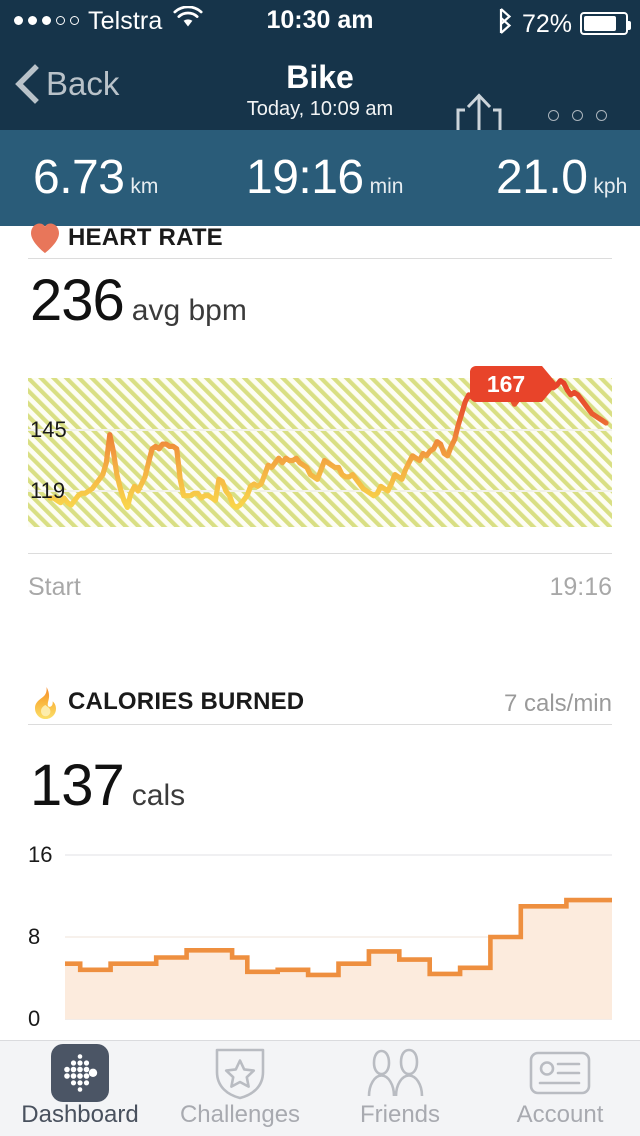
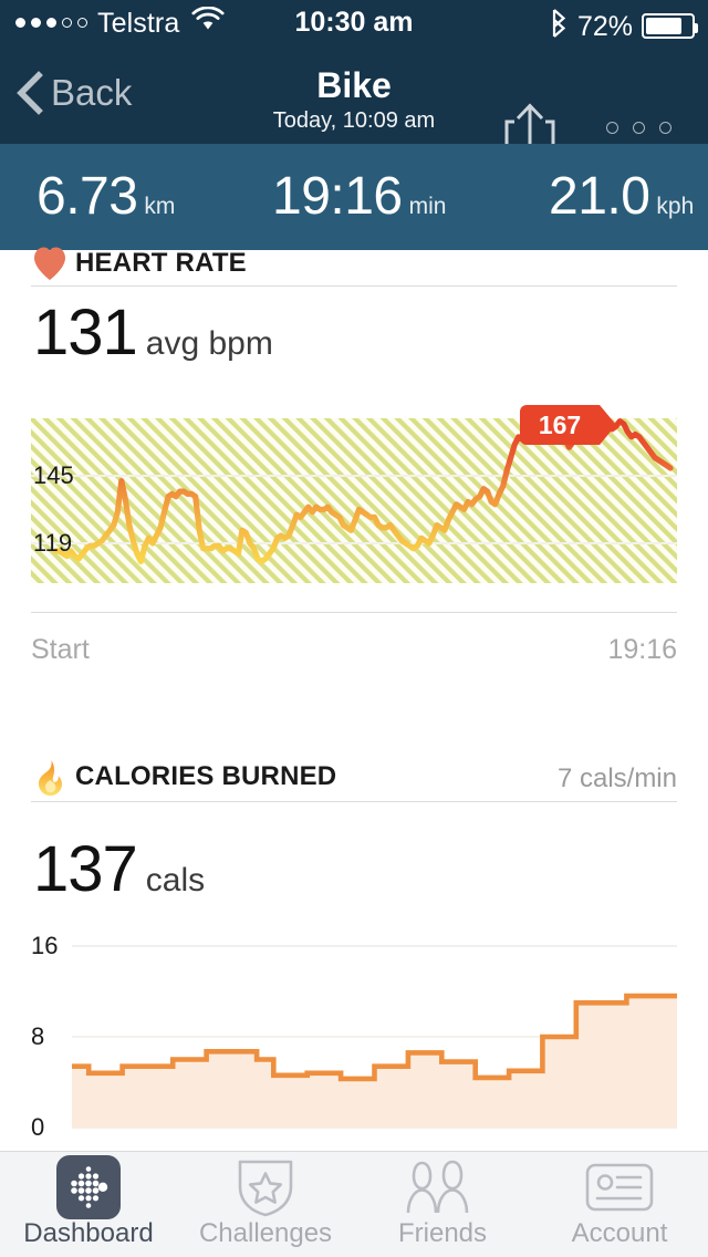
  Telstra
  10:30 am
  72%
  Back
  Bike
  Today, 10:09 am
  6.73
  km
  19:16
  min
  21.0
  kph
  HEART RATE
- 236
+ 131
  avg bpm
  145
  119
  167
  Start
  19:16
  CALORIES BURNED
  7 cals/min
  137
  cals
  16
  8
  0
  Dashboard
  Challenges
  Friends
  Account
